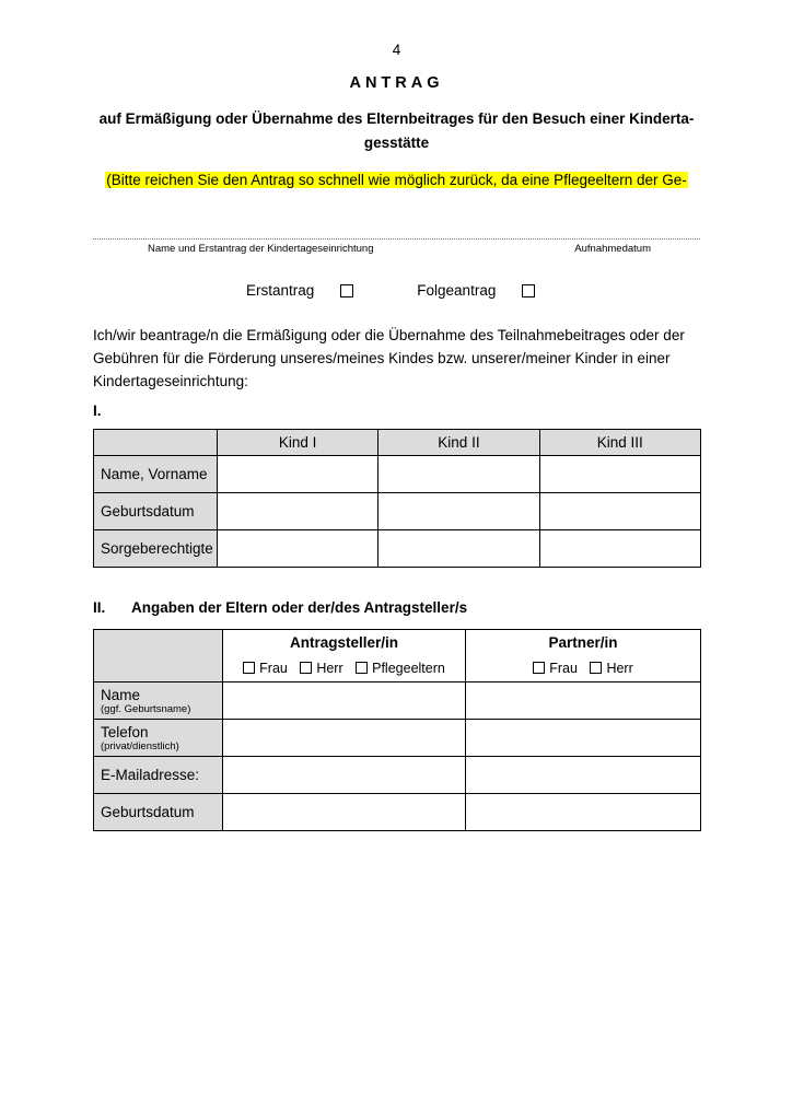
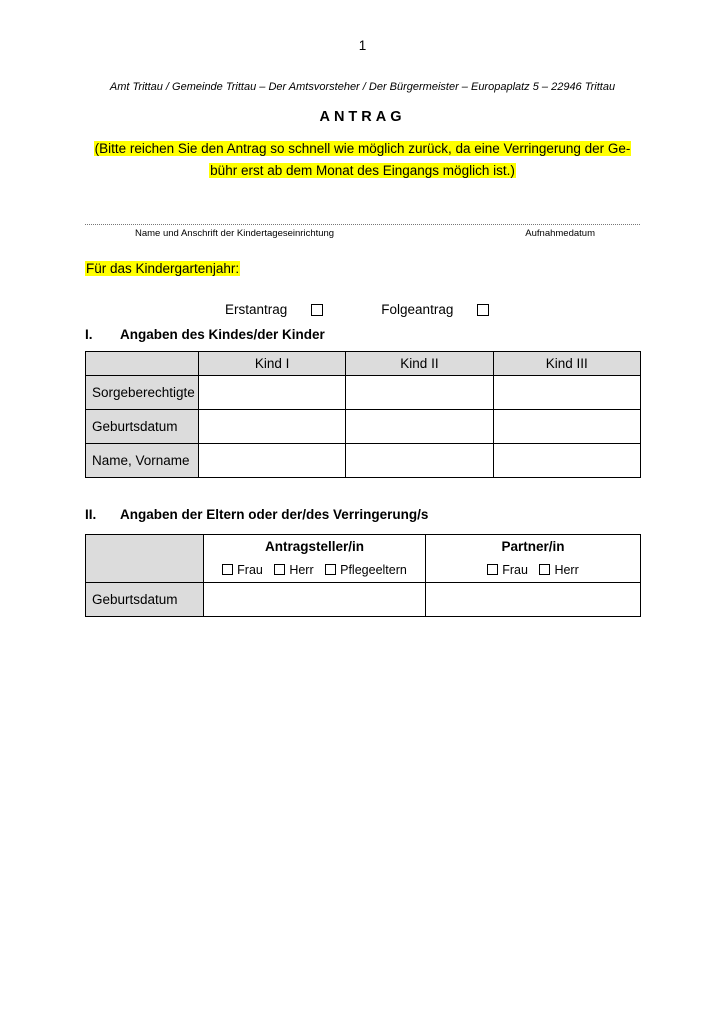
- 4
+ 1
+ Amt Trittau / Gemeinde Trittau – Der Amtsvorsteher / Der Bürgermeister – Europaplatz 5 – 22946 Trittau
  ANTRAG
- auf Ermäßigung oder Übernahme des Elternbeitrages für den Besuch einer Kinderta-
- gesstätte
- (Bitte reichen Sie den Antrag so schnell wie möglich zurück, da eine Pflegeeltern der Ge-
+ (Bitte reichen Sie den Antrag so schnell wie möglich zurück, da eine Verringerung der Ge-
+ bühr erst ab dem Monat des Eingangs möglich ist.)
- Name und Erstantrag der Kindertageseinrichtung
+ Name und Anschrift der Kindertageseinrichtung
  Aufnahmedatum
+ Für das Kindergartenjahr:
  Erstantrag
  Folgeantrag
- Ich/wir beantrage/n die Ermäßigung oder die Übernahme des Teilnahmebeitrages oder der
- Gebühren für die Förderung unseres/meines Kindes bzw. unserer/meiner Kinder in einer
- Kindertageseinrichtung:
  I.
+ Angaben des Kindes/der Kinder
  	Kind I	Kind II	Kind III
- Name, Vorname
+ Sorgeberechtigte
  Geburtsdatum
- Sorgeberechtigte
+ Name, Vorname
  II.
- Angaben der Eltern oder der/des Antragsteller/s
+ Angaben der Eltern oder der/des Verringerung/s
  	Antragsteller/in Frau Herr Pflegeeltern	Partner/in Frau Herr
- Name (ggf. Geburtsname)
- Telefon (privat/dienstlich)
- E-Mailadresse:
  Geburtsdatum
